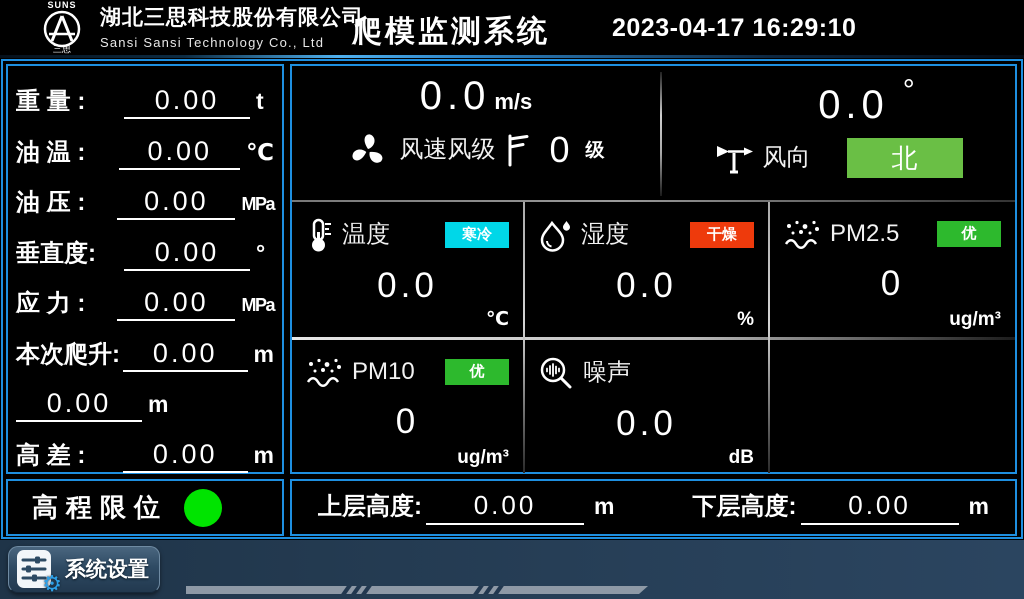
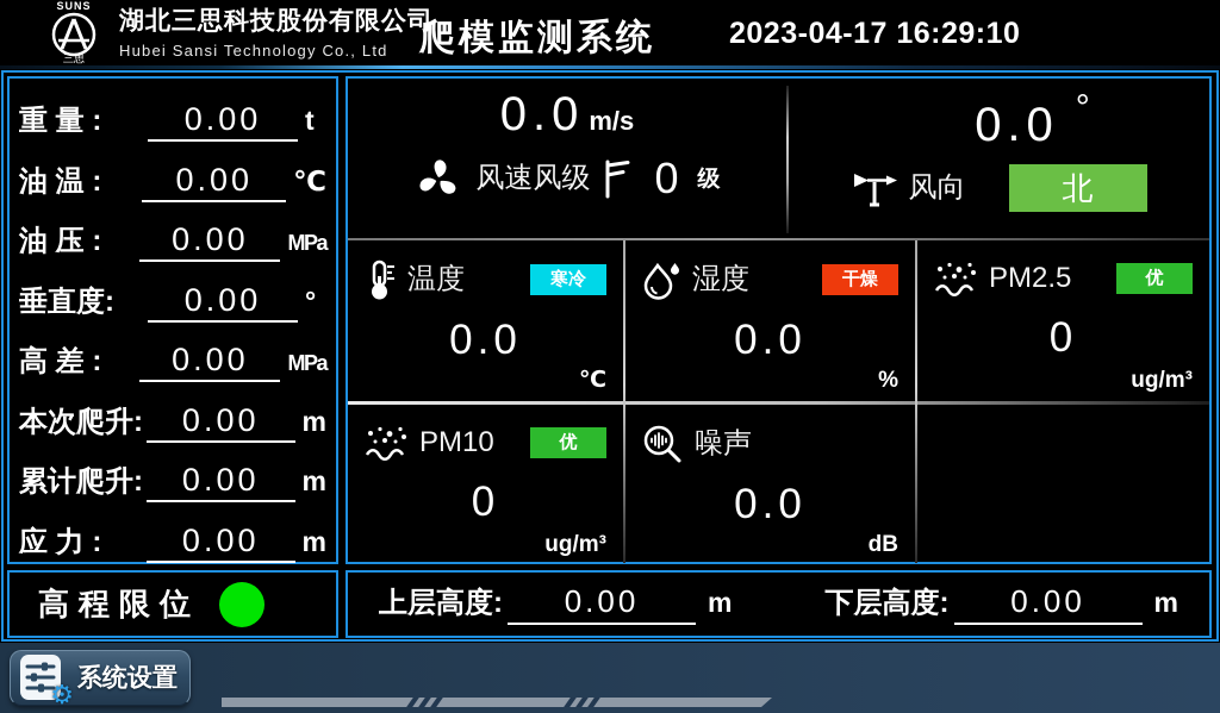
  SUNS
  三思
  湖北三思科技股份有限公司
- Sansi Sansi Technology Co., Ltd
+ Hubei Sansi Technology Co., Ltd
  爬模监测系统
  2023-04-17 16:29:10
  重 量 :
  0.00
  t
  油 温 :
  0.00
  ℃
  油 压 :
  0.00
  MPa
  垂直度:
  0.00
  °
- 应 力 :
+ 高 差 :
  0.00
  MPa
  本次爬升:
  0.00
  m
+ 累计爬升:
  0.00
  m
- 高 差 :
+ 应 力 :
  0.00
  m
  0.0 m/s
  风速风级
  0
  级
  0.0 °
  风向
  北
  温度
  寒冷
  0.0
  ℃
  湿度
  干燥
  0.0
  %
  PM2.5
  优
  0
  ug/m³
  PM10
  优
  0
  ug/m³
  噪声
  0.0
  dB
  高程限位
  上层高度:
  0.00
  m
  下层高度:
  0.00
  m
  ⚙
  系统设置
